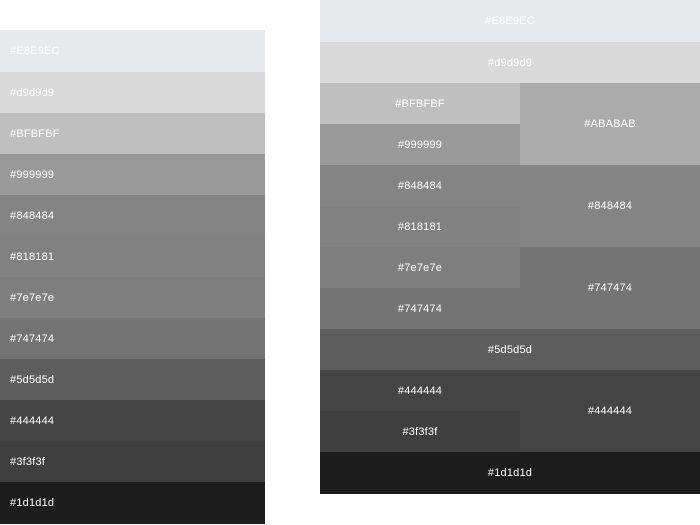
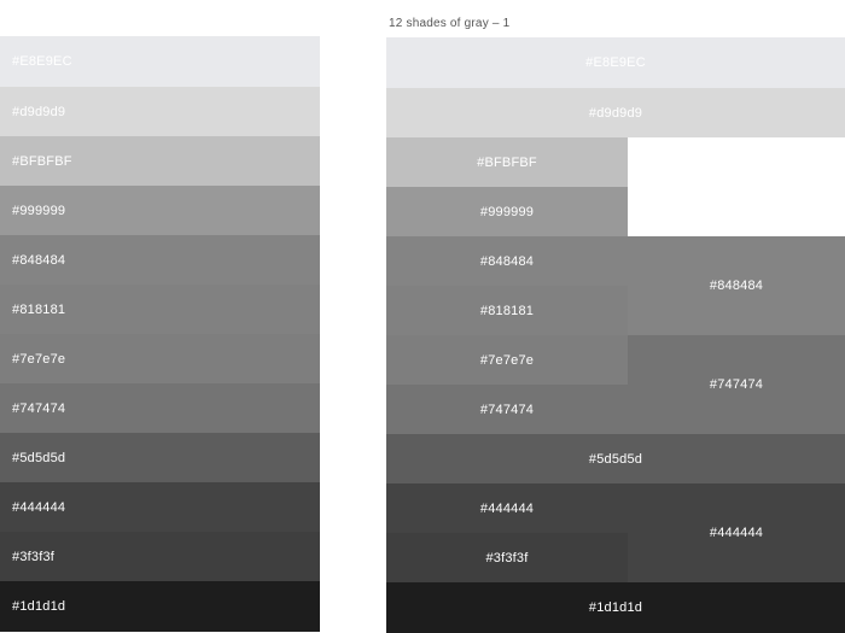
  #d9d9d9
  #BFBFBF
  #999999
  #848484
  #818181
  #7e7e7e
  #747474
  #5d5d5d
  #444444
  #3f3f3f
  #1d1d1d
+ 12 shades of gray – 1
  #d9d9d9
  #BFBFBF
  #999999
  #848484
  #818181
  #7e7e7e
  #747474
  #5d5d5d
  #444444
  #3f3f3f
  #1d1d1d
- #ABABAB
  #848484
  #747474
  #444444
